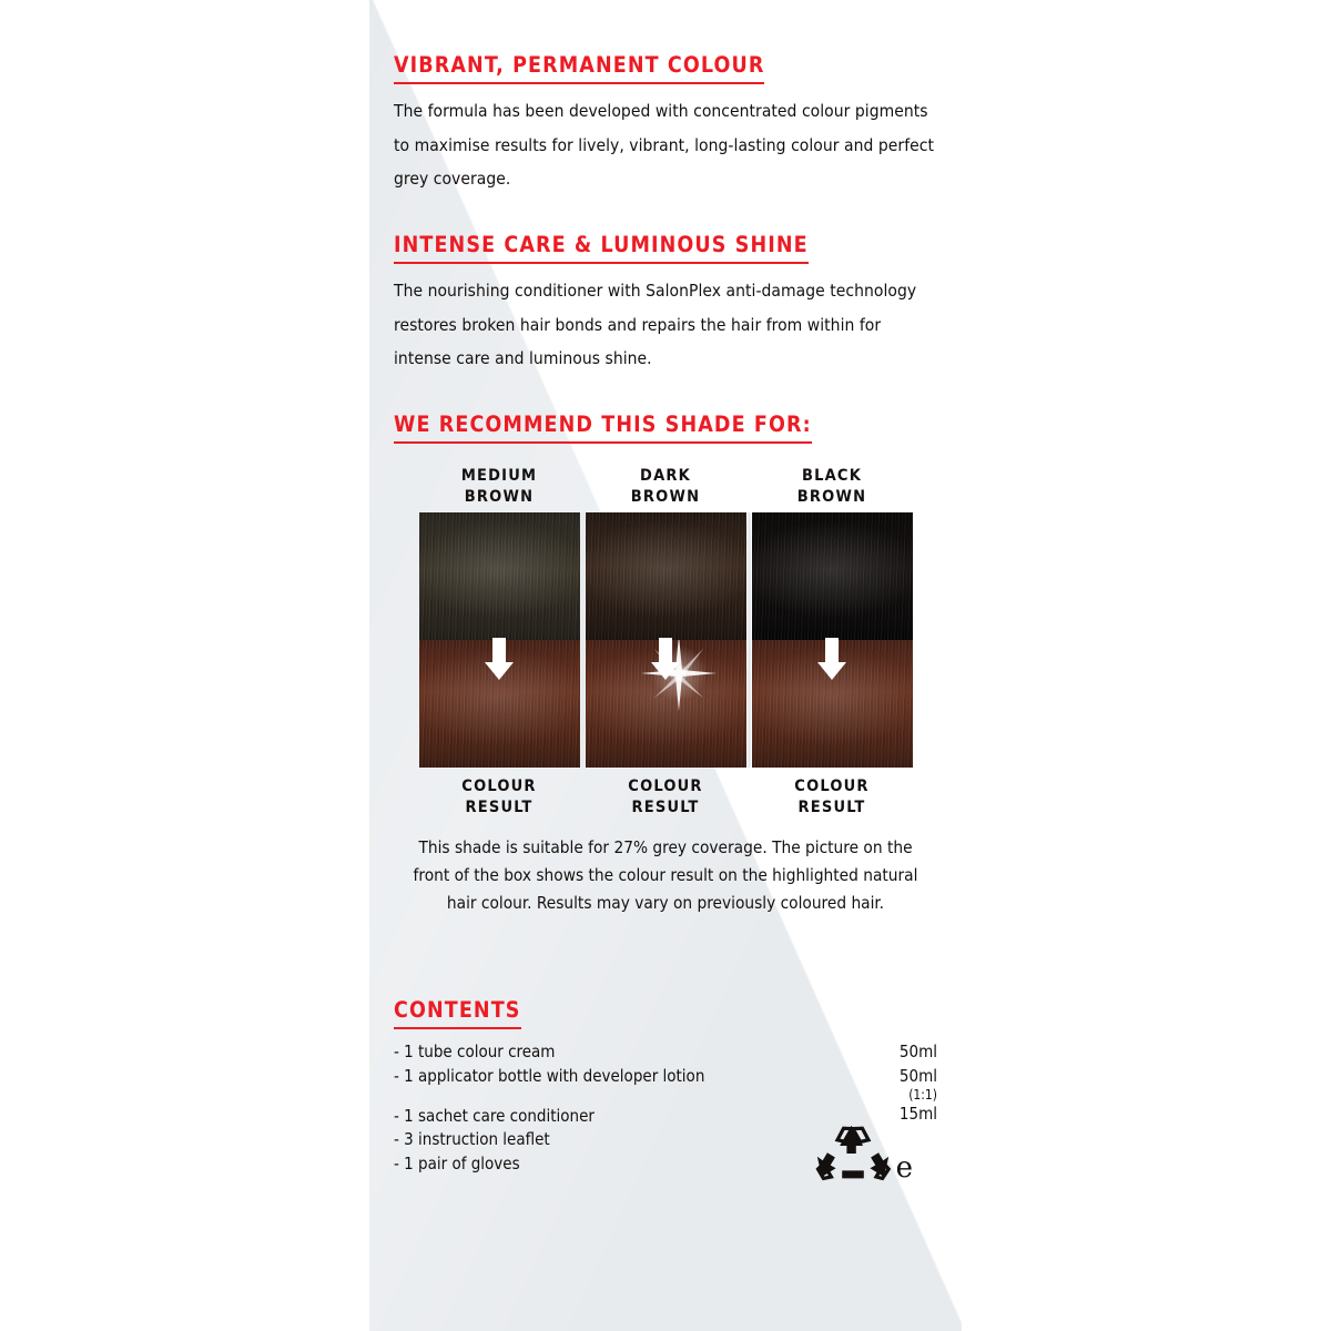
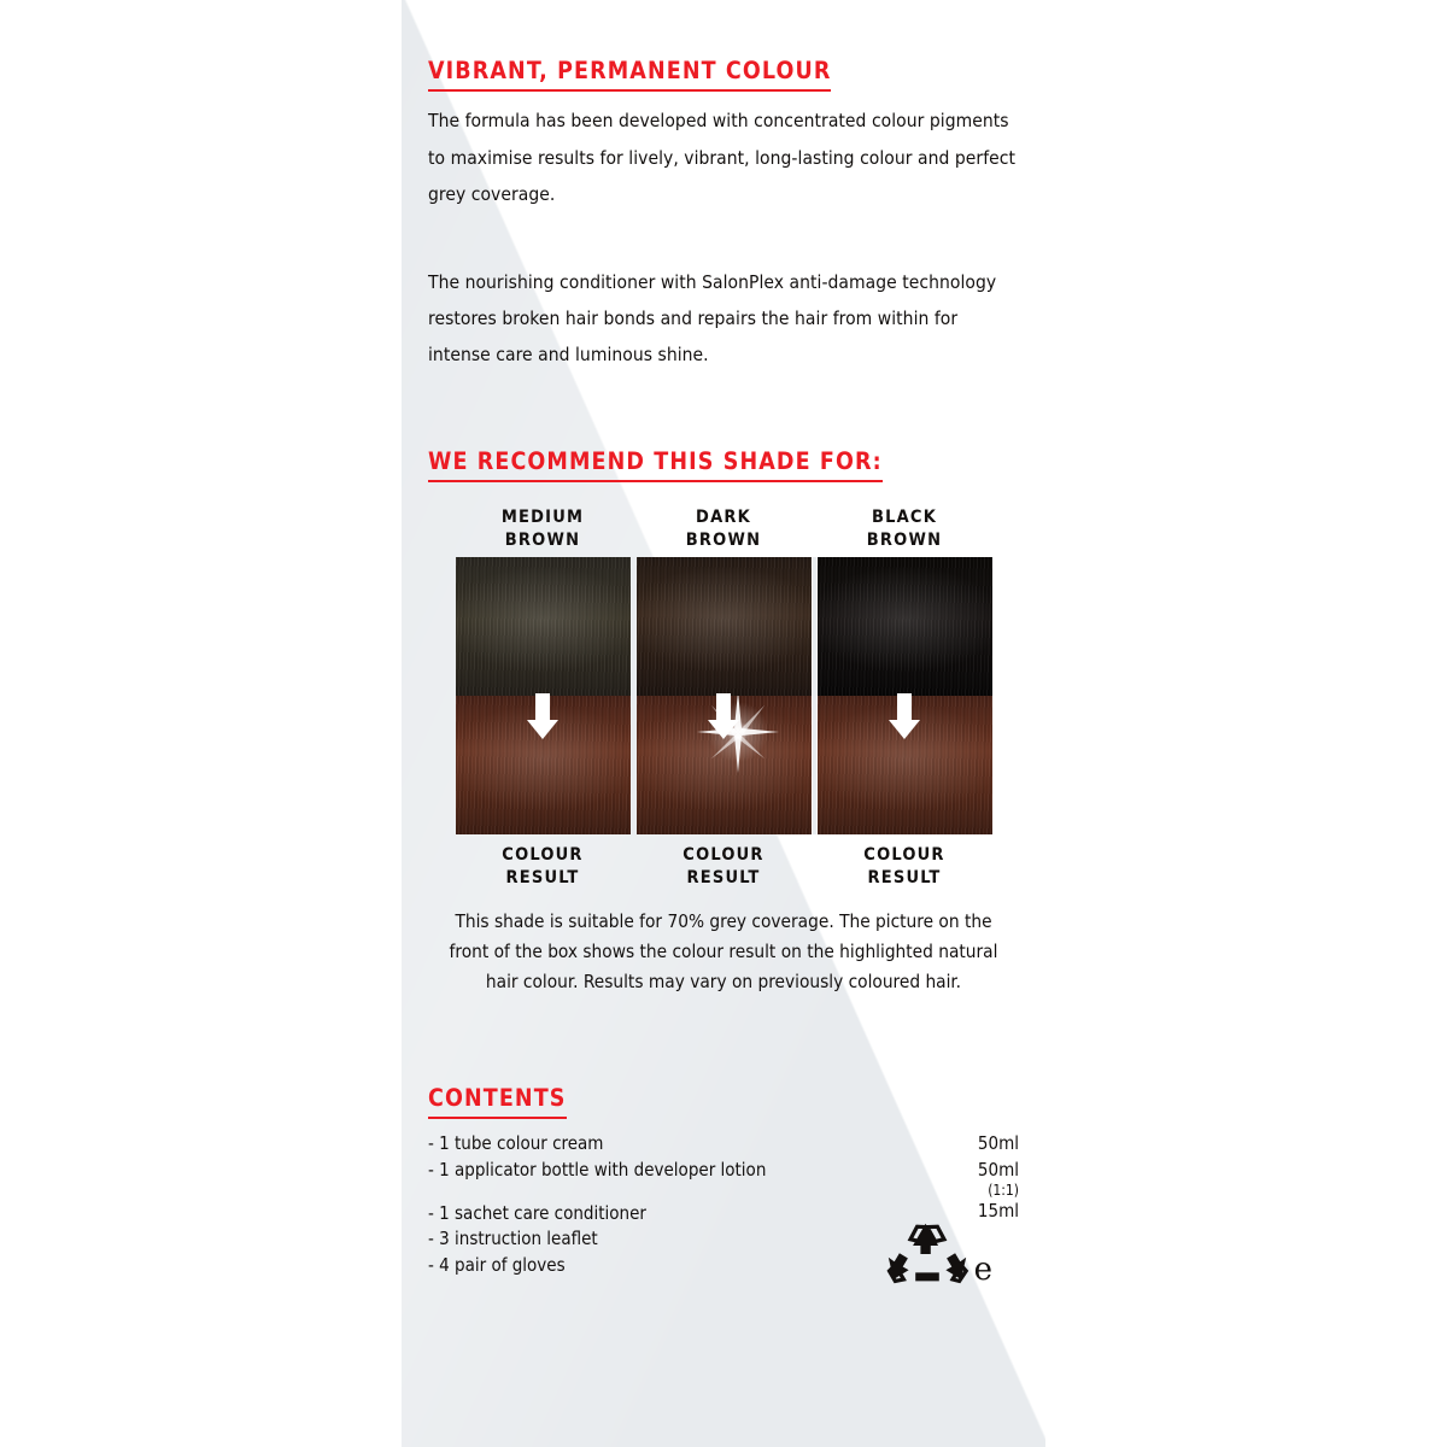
  VIBRANT, PERMANENT COLOUR
  The formula has been developed with concentrated colour pigments to maximise results for lively, vibrant, long-lasting colour and perfect grey coverage.
- INTENSE CARE & LUMINOUS SHINE
  The nourishing conditioner with SalonPlex anti-damage technology restores broken hair bonds and repairs the hair from within for intense care and luminous shine.
  WE RECOMMEND THIS SHADE FOR:
  MEDIUM
  BROWN
  DARK
  BROWN
  BLACK
  BROWN
  COLOUR
  RESULT
  COLOUR
  RESULT
  COLOUR
  RESULT
- This shade is suitable for 27% grey coverage. The picture on the front of the box shows the colour result on the highlighted natural hair colour. Results may vary on previously coloured hair.
+ This shade is suitable for 70% grey coverage. The picture on the front of the box shows the colour result on the highlighted natural hair colour. Results may vary on previously coloured hair.
  CONTENTS
  - 1 tube colour cream
  - 1 applicator bottle with developer lotion
  - 1 sachet care conditioner
  - 3 instruction leaflet
- - 1 pair of gloves
+ - 4 pair of gloves
  50ml
  50ml
  (1:1)
  15ml
  e
